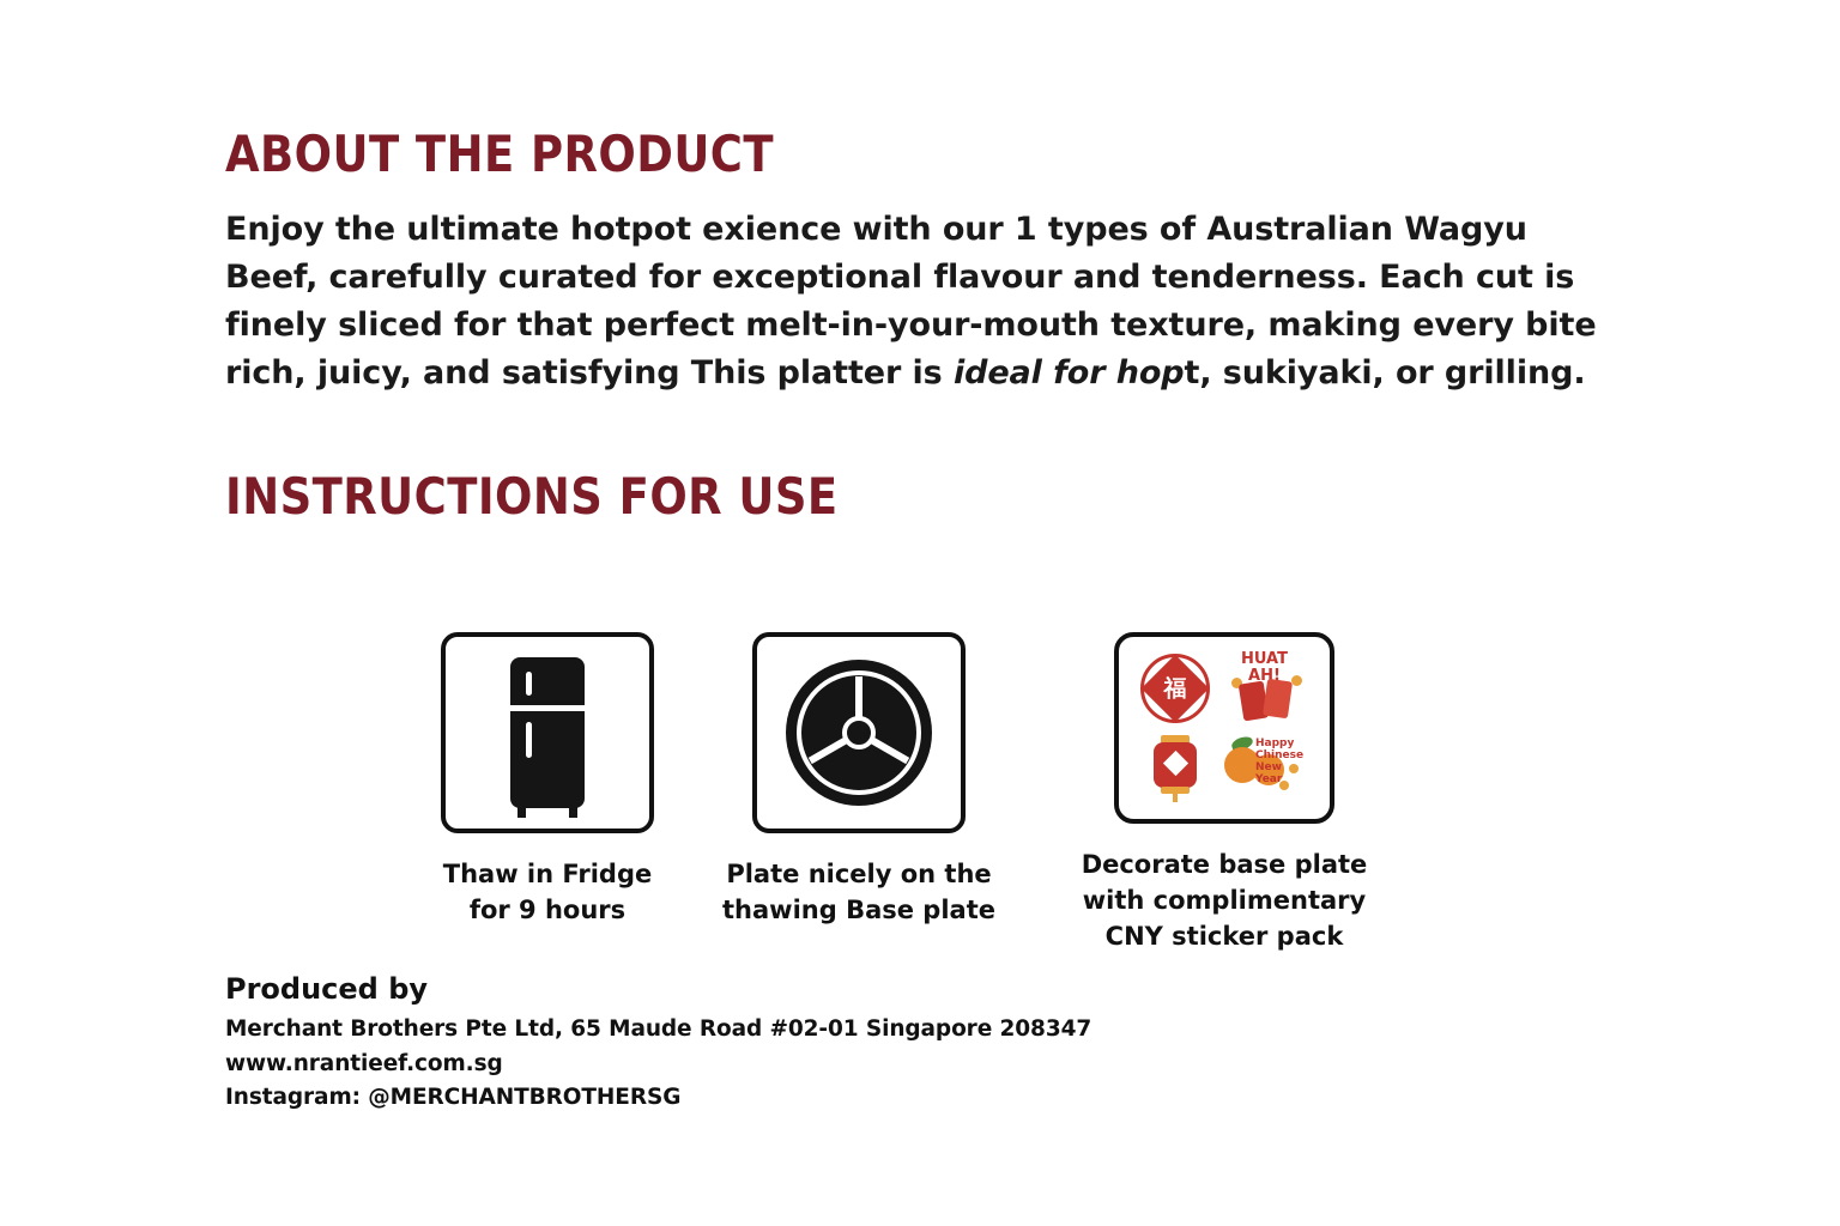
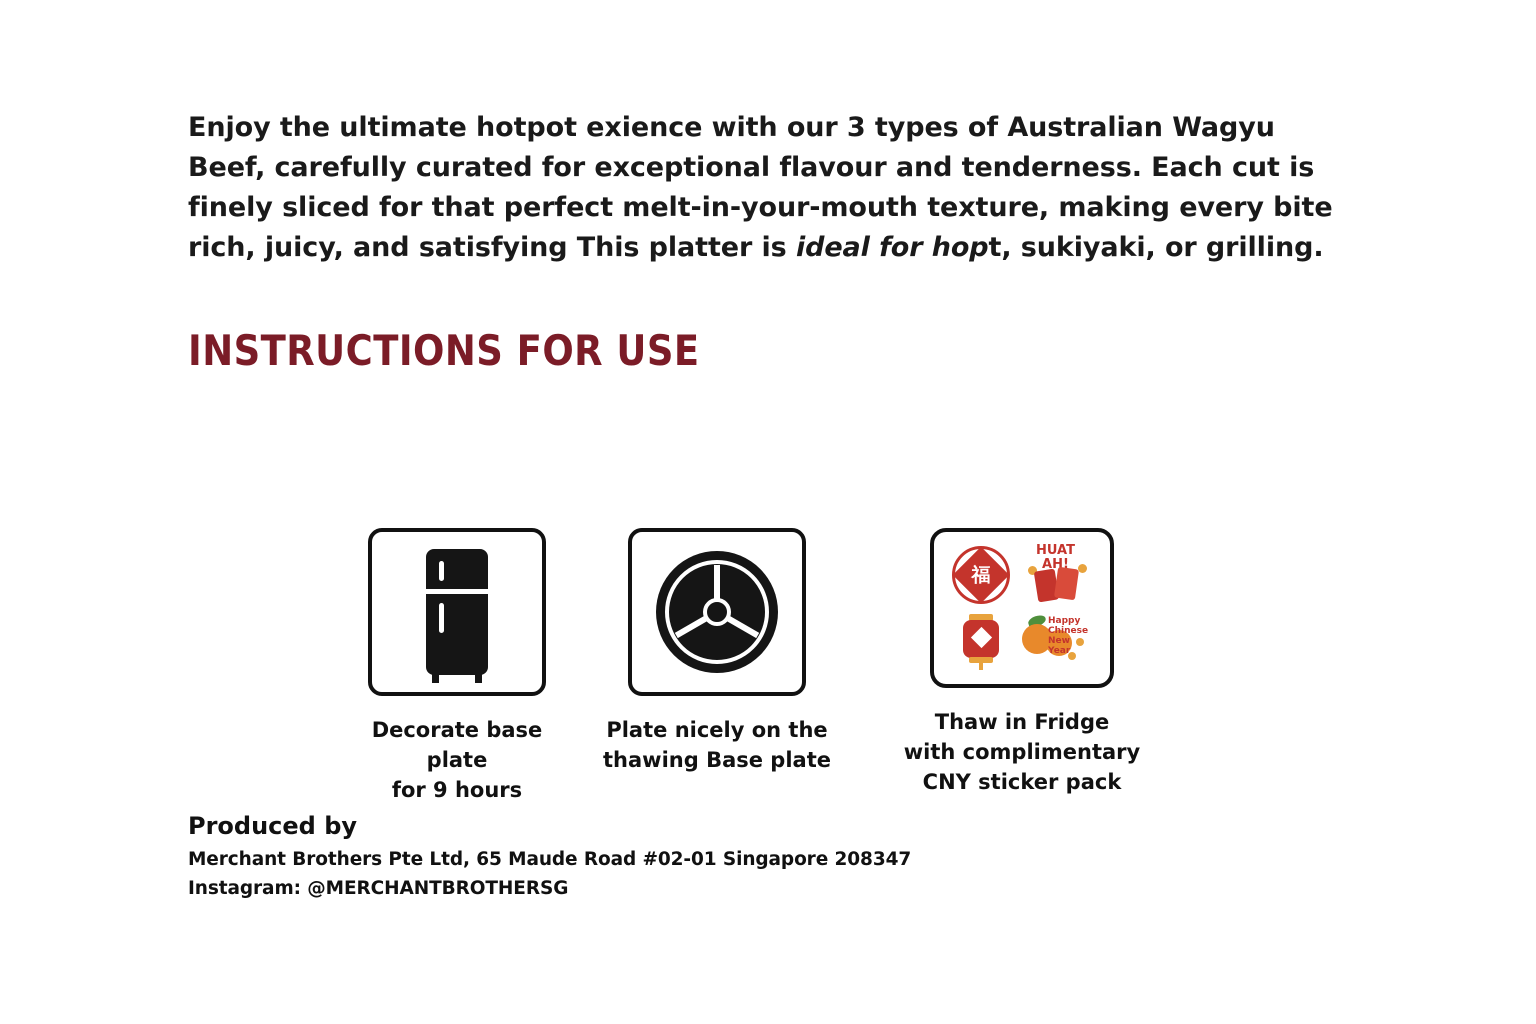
- ABOUT THE PRODUCT
- Enjoy the ultimate hotpot exience with our 1 types of Australian Wagyu Beef, carefully curated for exceptional flavour and tenderness. Each cut is finely sliced for that perfect melt-in-your-mouth texture, making every bite rich, juicy, and satisfying This platter is ideal for hopt, sukiyaki, or grilling.
+ Enjoy the ultimate hotpot exience with our 3 types of Australian Wagyu Beef, carefully curated for exceptional flavour and tenderness. Each cut is finely sliced for that perfect melt-in-your-mouth texture, making every bite rich, juicy, and satisfying This platter is ideal for hopt, sukiyaki, or grilling.
  INSTRUCTIONS FOR USE
- Thaw in Fridge
+ Decorate base plate
  for 9 hours
  Plate nicely on the
  thawing Base plate
  HUAT
  AH!
  Happy Chinese New Year
- Decorate base plate
+ Thaw in Fridge
  with complimentary
  CNY sticker pack
  Produced by
  Merchant Brothers Pte Ltd, 65 Maude Road #02-01 Singapore 208347
- www.nrantieef.com.sg
  Instagram: @MERCHANTBROTHERSG
